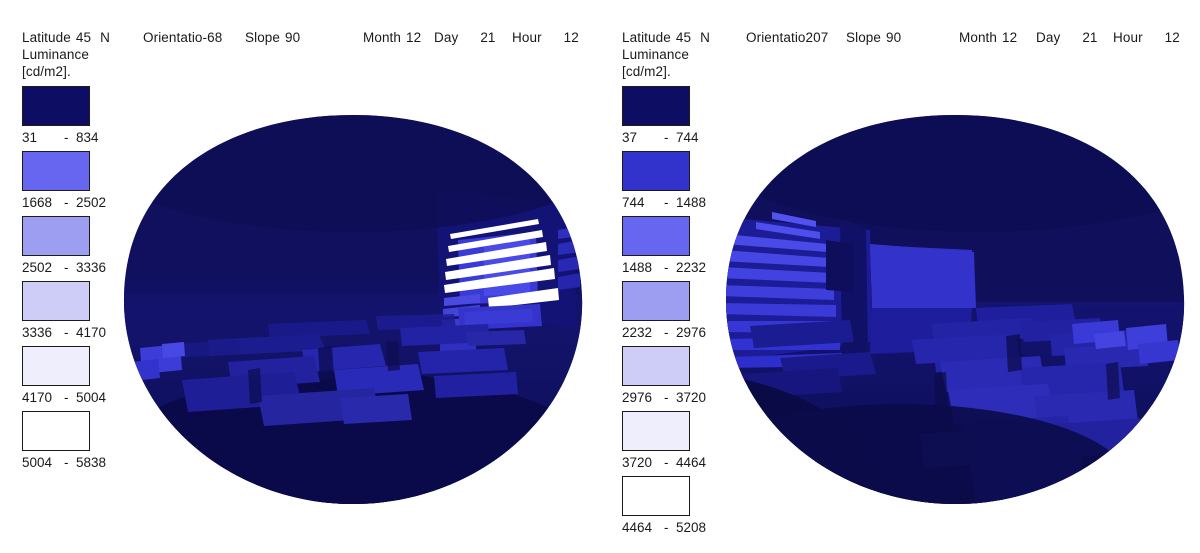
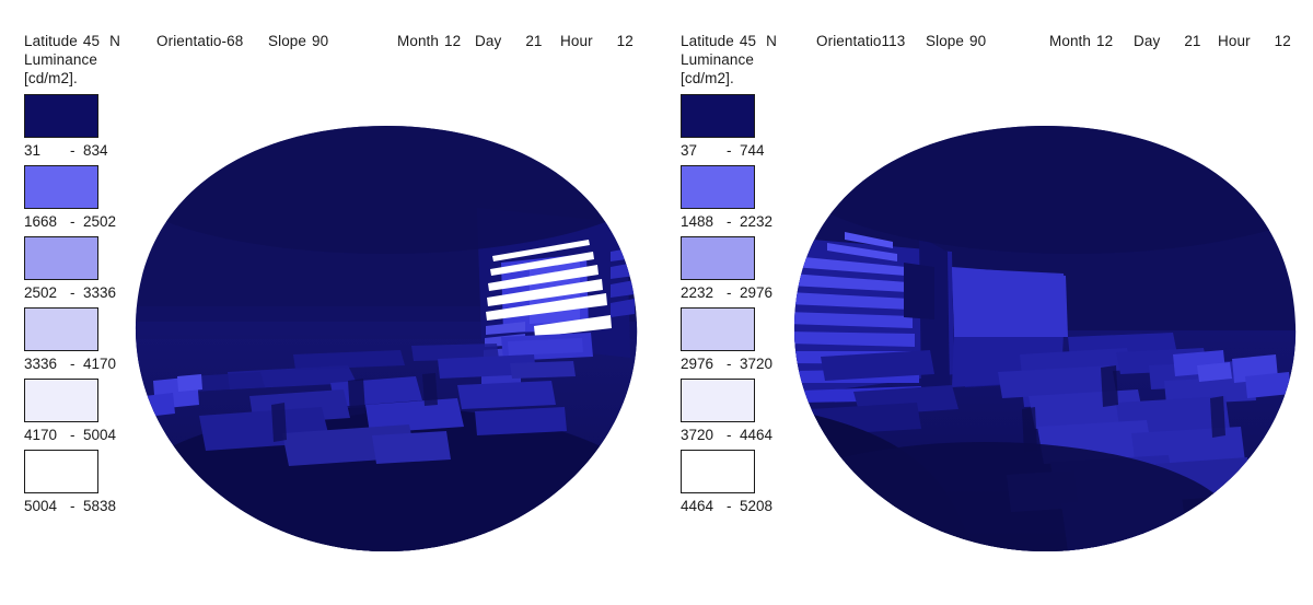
  Latitude 45 N
  Luminance
  [cd/m2].
  Orientatio-68
  Slope 90
  Month 12
  Day 21
  Hour 12
  31 - 834
  1668 - 2502
  2502 - 3336
  3336 - 4170
  4170 - 5004
  5004 - 5838
  Latitude 45 N
  Luminance
  [cd/m2].
- Orientatio207
+ Orientatio113
  Slope 90
  Month 12
  Day 21
  Hour 12
  37 - 744
- 744 - 1488
  1488 - 2232
  2232 - 2976
  2976 - 3720
  3720 - 4464
  4464 - 5208
